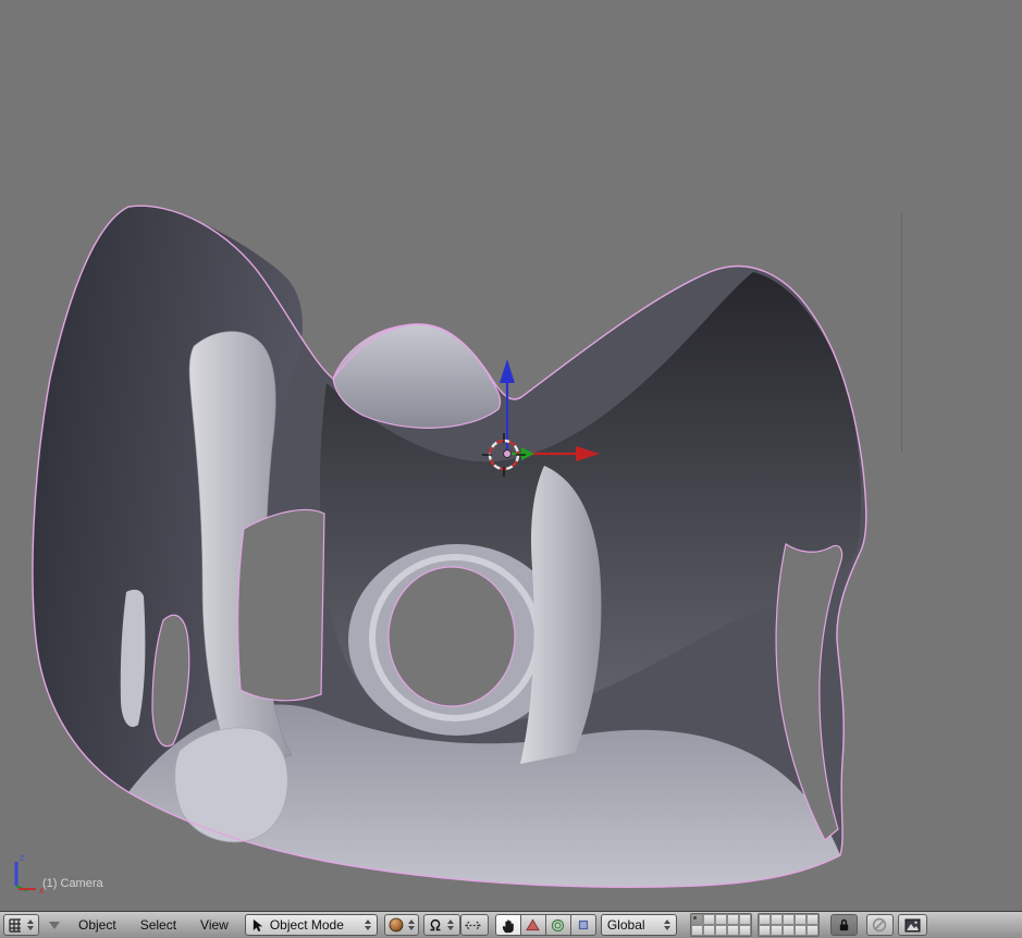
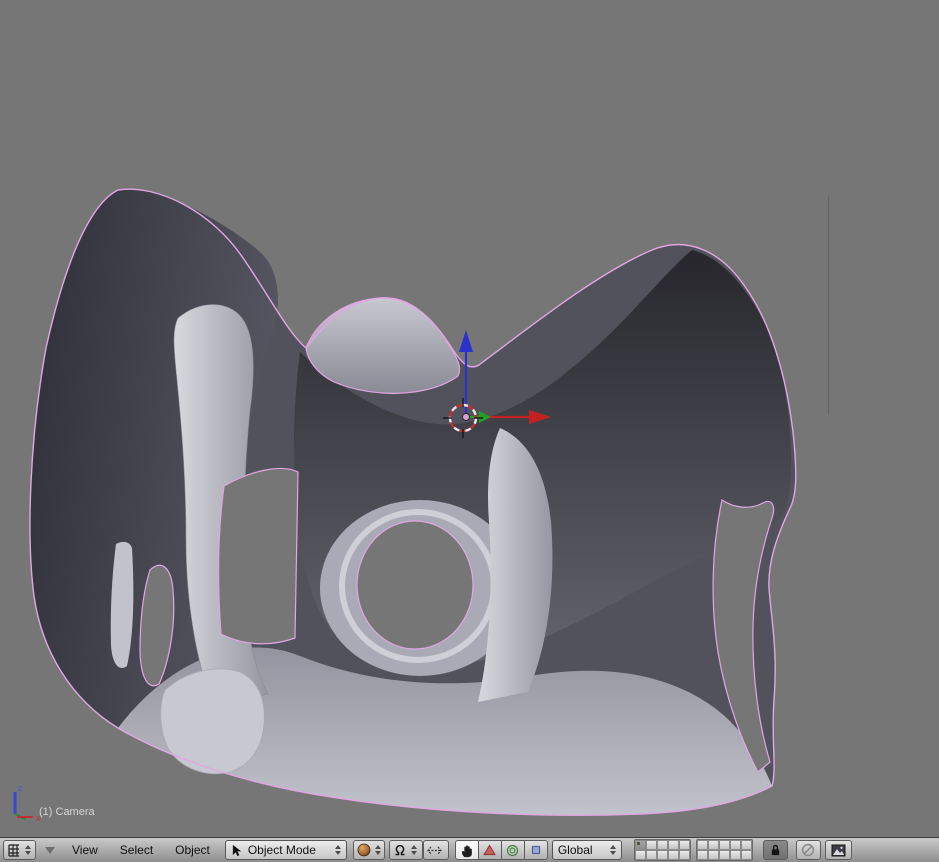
  z
  x
  (1) Camera
- Object
+ View
  Select
- View
+ Object
  Object Mode
  Global
